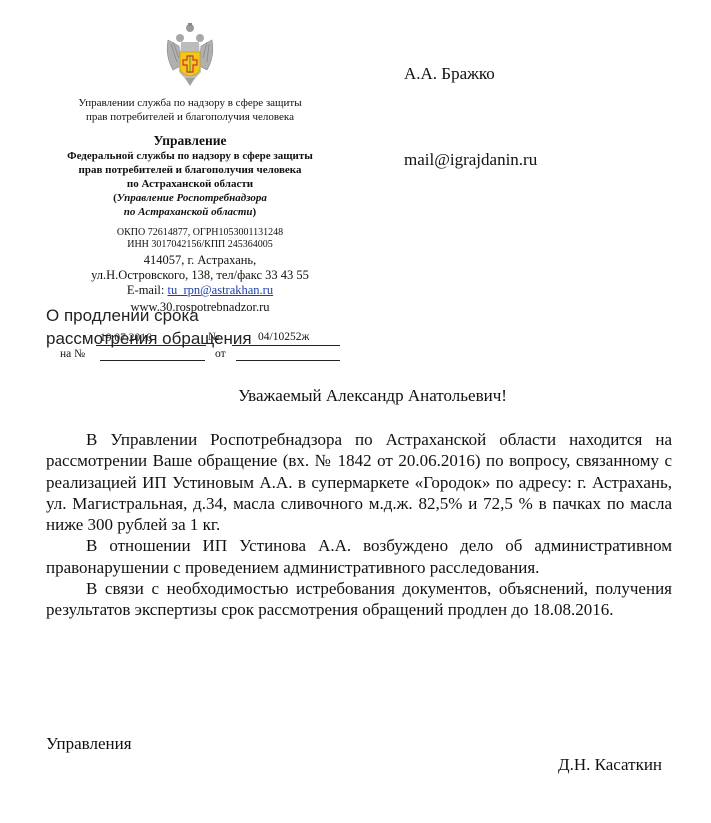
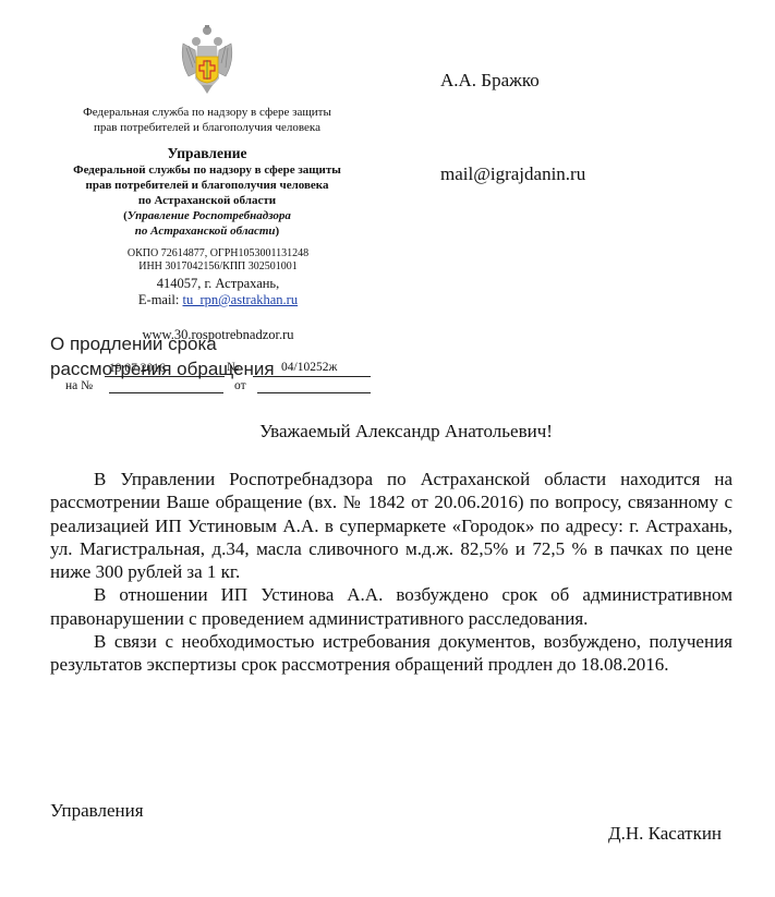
- Управлении служба по надзору в сфере защиты
+ Федеральная служба по надзору в сфере защиты
  прав потребителей и благополучия человека
  Управление
  Федеральной службы по надзору в сфере защиты
  прав потребителей и благополучия человека
  по Астраханской области
  (Управление Роспотребнадзора
  по Астраханской области)
  ОКПО 72614877, ОГРН1053001131248
- ИНН 3017042156/КПП 245364005
+ ИНН 3017042156/КПП 302501001
  414057, г. Астрахань,
- ул.Н.Островского, 138, тел/факс 33 43 55
  E-mail: tu_rpn@astrakhan.ru
  www.30.rospotrebnadzor.ru
  О продлении срока
  рассмотрения обращения
  19.07.2016
  №
  04/10252ж
  на №
  от
  А.А. Бражко
  mail@igrajdanin.ru
  Уважаемый Александр Анатольевич!
- В Управлении Роспотребнадзора по Астраханской области находится на рассмотрении Ваше обращение (вх. № 1842 от 20.06.2016) по вопросу, связанному с реализацией ИП Устиновым А.А. в супермаркете «Городок» по адресу: г. Астрахань, ул. Магистральная, д.34, масла сливочного м.д.ж. 82,5% и 72,5 % в пачках по масла ниже 300 рублей за 1 кг.
+ В Управлении Роспотребнадзора по Астраханской области находится на рассмотрении Ваше обращение (вх. № 1842 от 20.06.2016) по вопросу, связанному с реализацией ИП Устиновым А.А. в супермаркете «Городок» по адресу: г. Астрахань, ул. Магистральная, д.34, масла сливочного м.д.ж. 82,5% и 72,5 % в пачках по цене ниже 300 рублей за 1 кг.
- В отношении ИП Устинова А.А. возбуждено дело об административном правонарушении с проведением административного расследования.
+ В отношении ИП Устинова А.А. возбуждено срок об административном правонарушении с проведением административного расследования.
- В связи с необходимостью истребования документов, объяснений, получения результатов экспертизы срок рассмотрения обращений продлен до 18.08.2016.
+ В связи с необходимостью истребования документов, возбуждено, получения результатов экспертизы срок рассмотрения обращений продлен до 18.08.2016.
  Управления
  Д.Н. Касаткин
